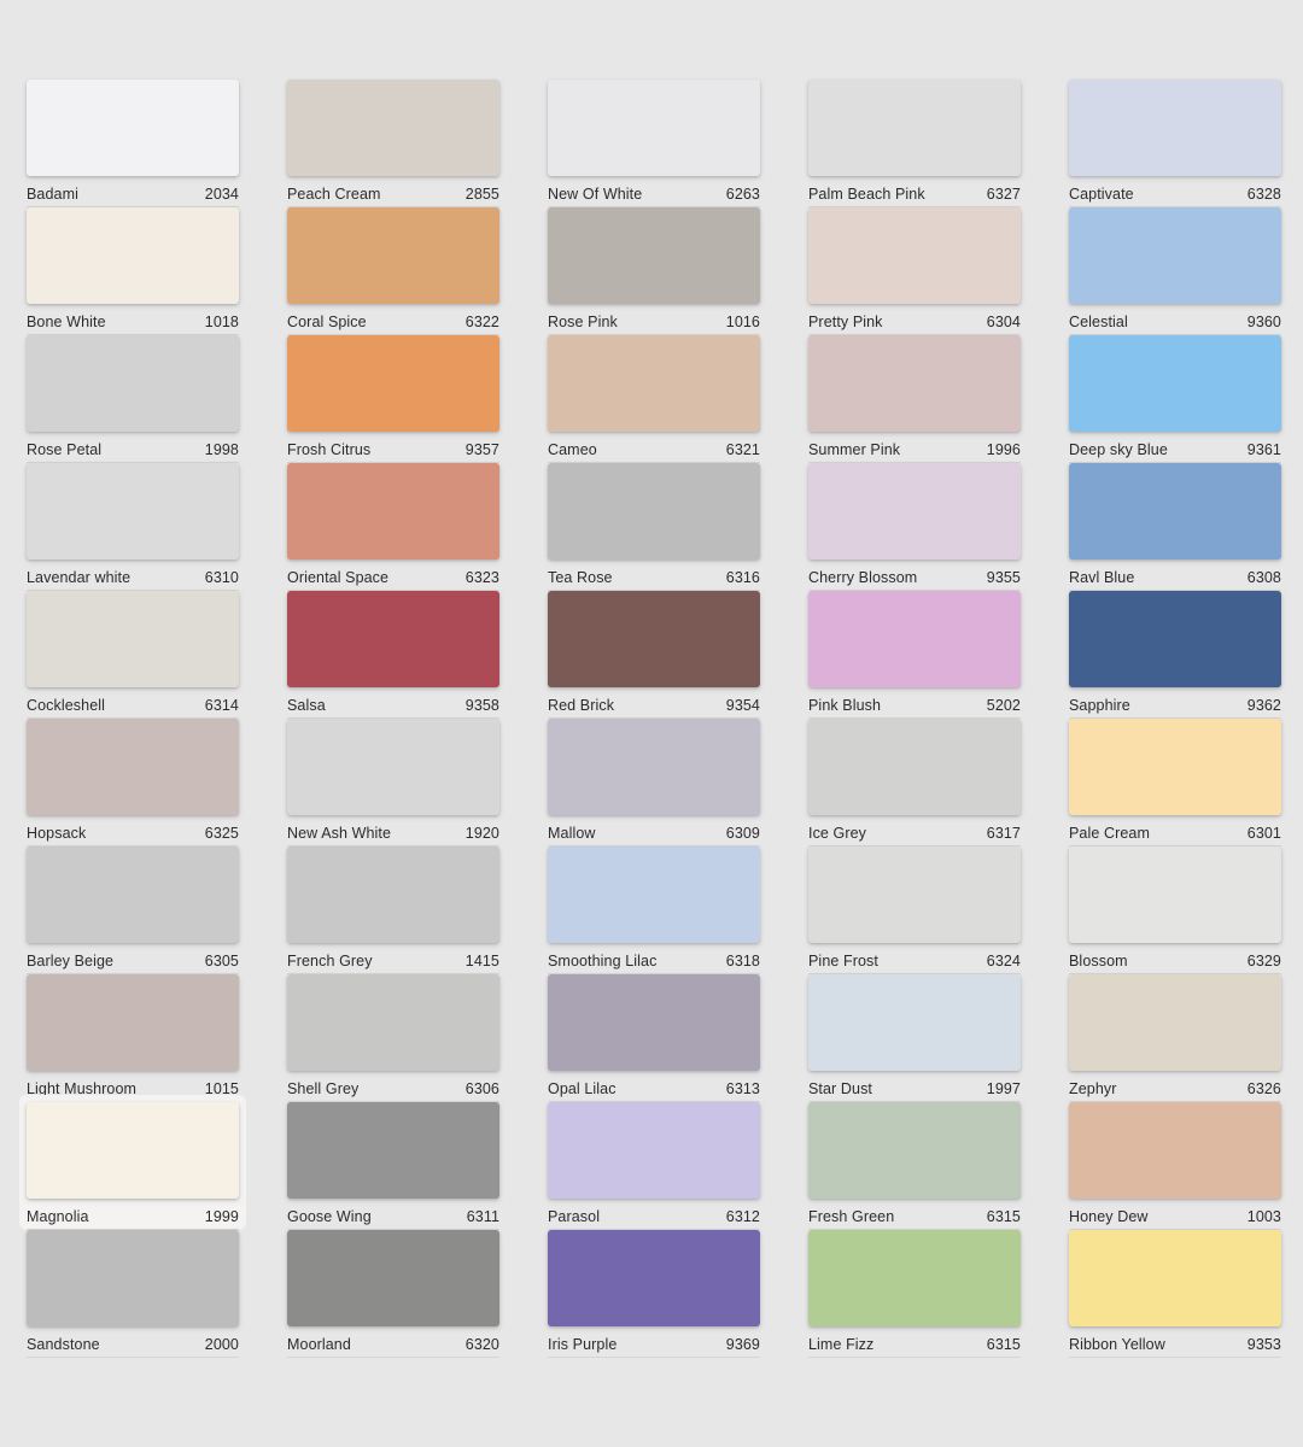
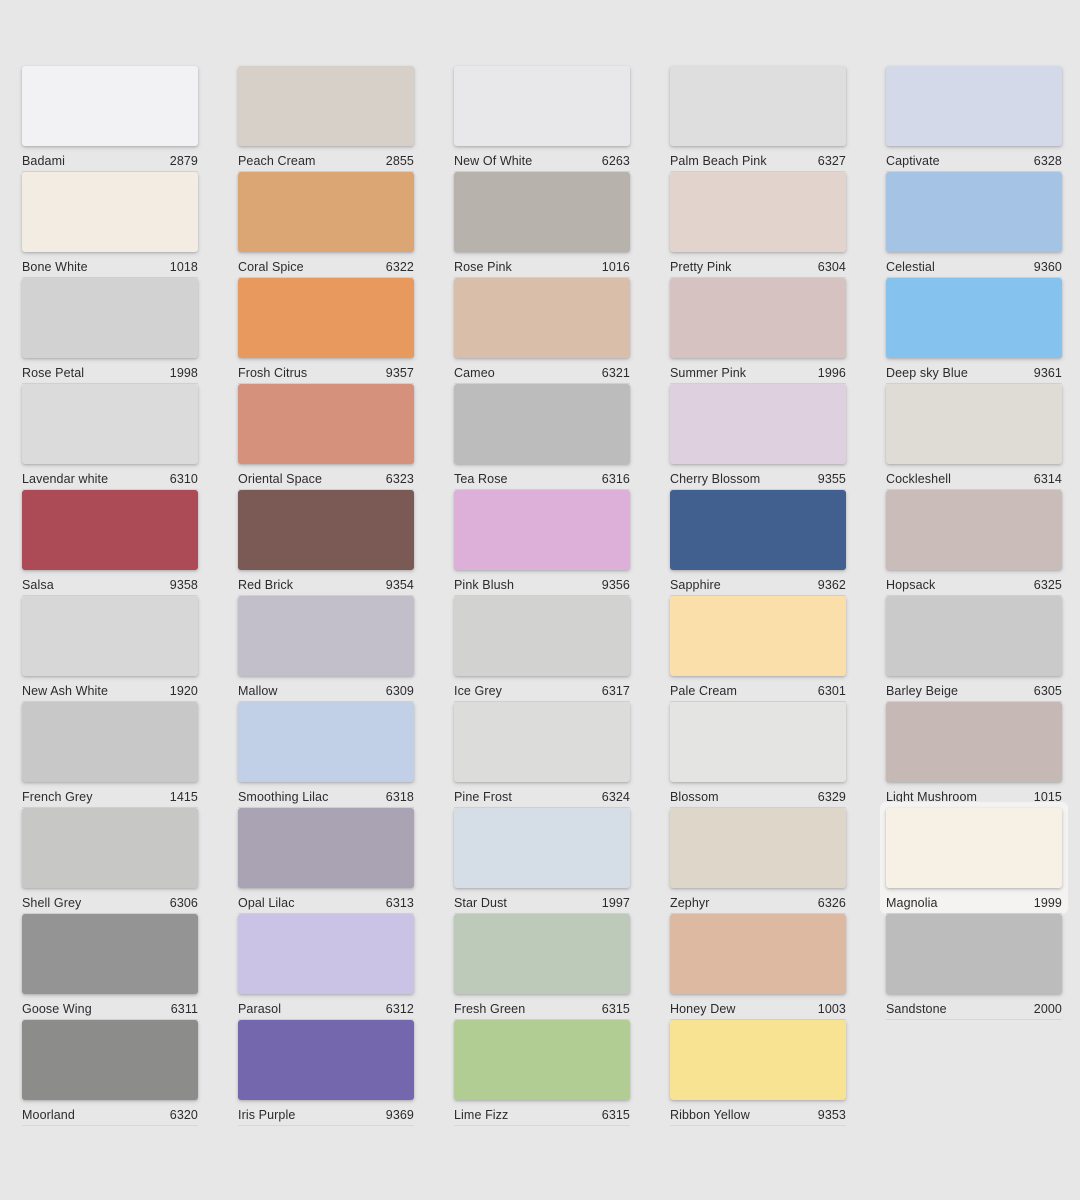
  Badami
- 2034
+ 2879
  Peach Cream
  2855
  New Of White
  6263
  Palm Beach Pink
  6327
  Captivate
  6328
  Bone White
  1018
  Coral Spice
  6322
  Rose Pink
  1016
  Pretty Pink
  6304
  Celestial
  9360
  Rose Petal
  1998
  Frosh Citrus
  9357
  Cameo
  6321
  Summer Pink
  1996
  Deep sky Blue
  9361
  Lavendar white
  6310
  Oriental Space
  6323
  Tea Rose
  6316
  Cherry Blossom
  9355
- Ravl Blue
- 6308
  Cockleshell
  6314
  Salsa
  9358
  Red Brick
  9354
  Pink Blush
- 5202
+ 9356
  Sapphire
  9362
  Hopsack
  6325
  New Ash White
  1920
  Mallow
  6309
  Ice Grey
  6317
  Pale Cream
  6301
  Barley Beige
  6305
  French Grey
  1415
  Smoothing Lilac
  6318
  Pine Frost
  6324
  Blossom
  6329
  Light Mushroom
  1015
  Shell Grey
  6306
  Opal Lilac
  6313
  Star Dust
  1997
  Zephyr
  6326
  Magnolia
  1999
  Goose Wing
  6311
  Parasol
  6312
  Fresh Green
  6315
  Honey Dew
  1003
  Sandstone
  2000
  Moorland
  6320
  Iris Purple
  9369
  Lime Fizz
  6315
  Ribbon Yellow
  9353
